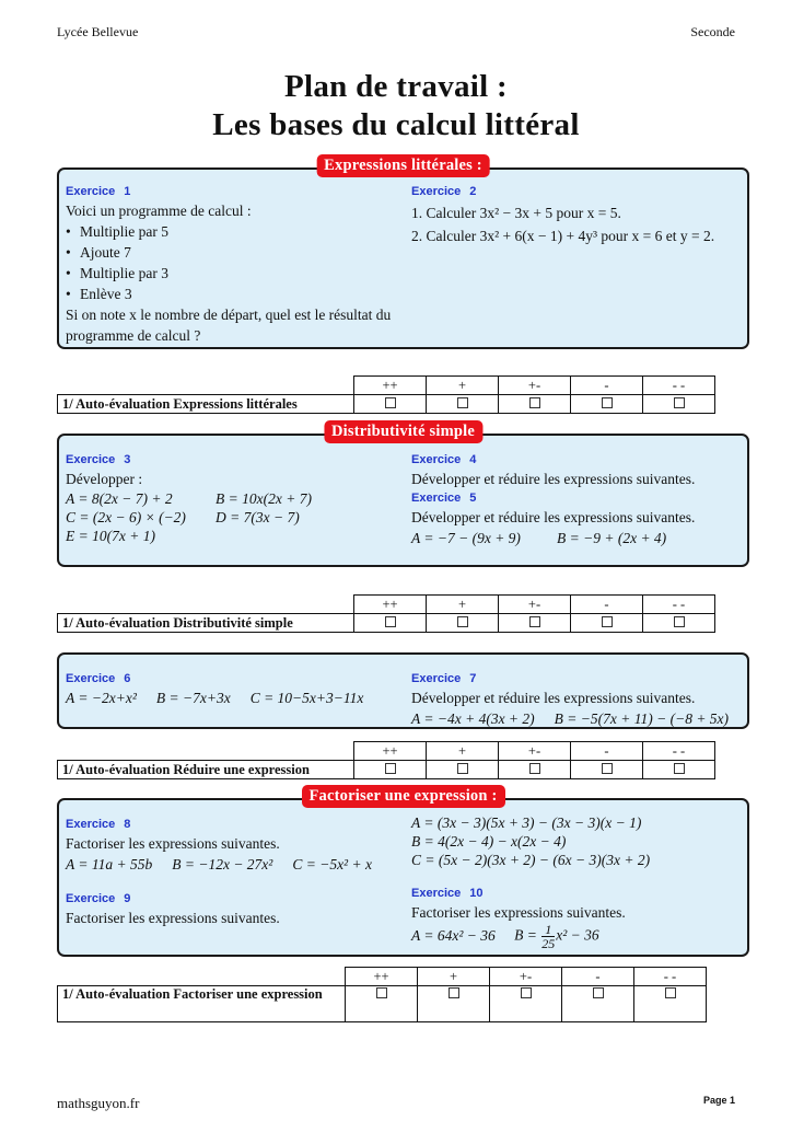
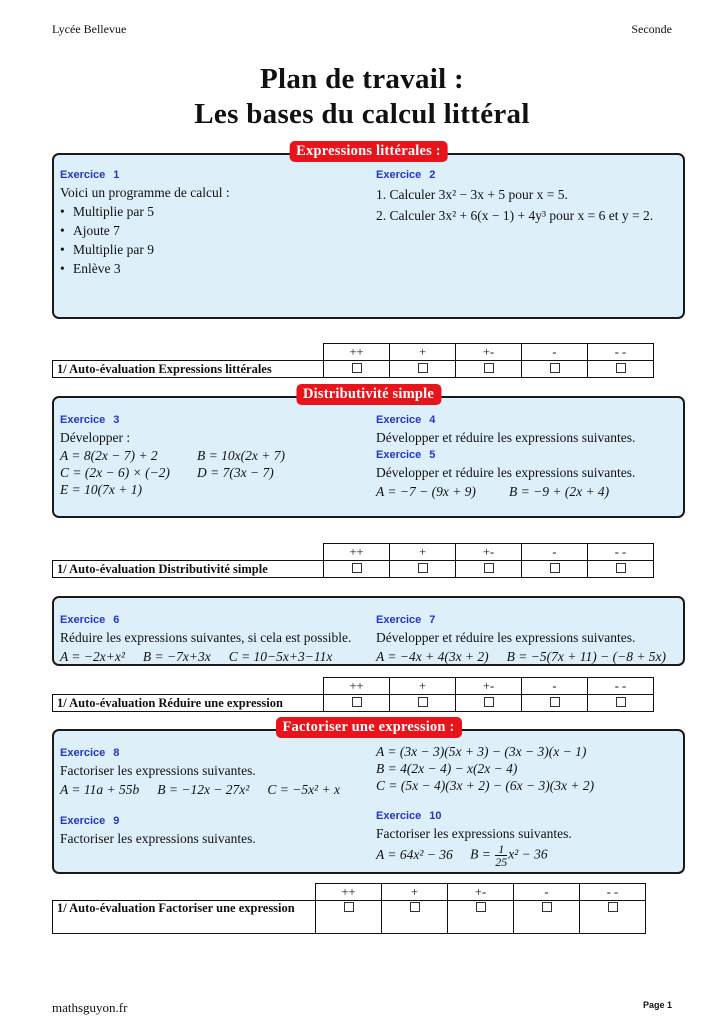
  Lycée Bellevue
  Seconde
  Plan de travail :
  Les bases du calcul littéral
  Expressions littérales :
  Exercice 1
  Voici un programme de calcul :
  •
  Multiplie par 5
  •
  Ajoute 7
  •
- Multiplie par 3
+ Multiplie par 9
  •
  Enlève 3
- Si on note x le nombre de départ, quel est le résultat du programme de calcul ?
  Exercice 2
  1. Calculer 3x² − 3x + 5 pour x = 5.
  2. Calculer 3x² + 6(x − 1) + 4y³ pour x = 6 et y = 2.
  	++	+	+-	-	- -
  1/ Auto-évaluation Expressions littérales
  Distributivité simple
  Exercice 3
  Développer :
  A = 8(2x − 7) + 2 B = 10x(2x + 7)
  C = (2x − 6) × (−2) D = 7(3x − 7)
  E = 10(7x + 1)
  Exercice 4
  Développer et réduire les expressions suivantes.
  Exercice 5
  Développer et réduire les expressions suivantes.
  A = −7 − (9x + 9) B = −9 + (2x + 4)
  	++	+	+-	-	- -
  1/ Auto-évaluation Distributivité simple
  Exercice 6
+ Réduire les expressions suivantes, si cela est possible.
  A = −2x+x² B = −7x+3x C = 10−5x+3−11x
  Exercice 7
  Développer et réduire les expressions suivantes.
  A = −4x + 4(3x + 2) B = −5(7x + 11) − (−8 + 5x)
  	++	+	+-	-	- -
  1/ Auto-évaluation Réduire une expression
  Factoriser une expression :
  Exercice 8
  Factoriser les expressions suivantes.
  A = 11a + 55b B = −12x − 27x² C = −5x² + x
  Exercice 9
  Factoriser les expressions suivantes.
  A = (3x − 3)(5x + 3) − (3x − 3)(x − 1)
  B = 4(2x − 4) − x(2x − 4)
- C = (5x − 2)(3x + 2) − (6x − 3)(3x + 2)
+ C = (5x − 4)(3x + 2) − (6x − 3)(3x + 2)
  Exercice 10
  Factoriser les expressions suivantes.
  A = 64x² − 36 B =
  1
  25
  x² − 36
  	++	+	+-	-	- -
  1/ Auto-évaluation Factoriser une expression
  mathsguyon.fr
  Page 1
